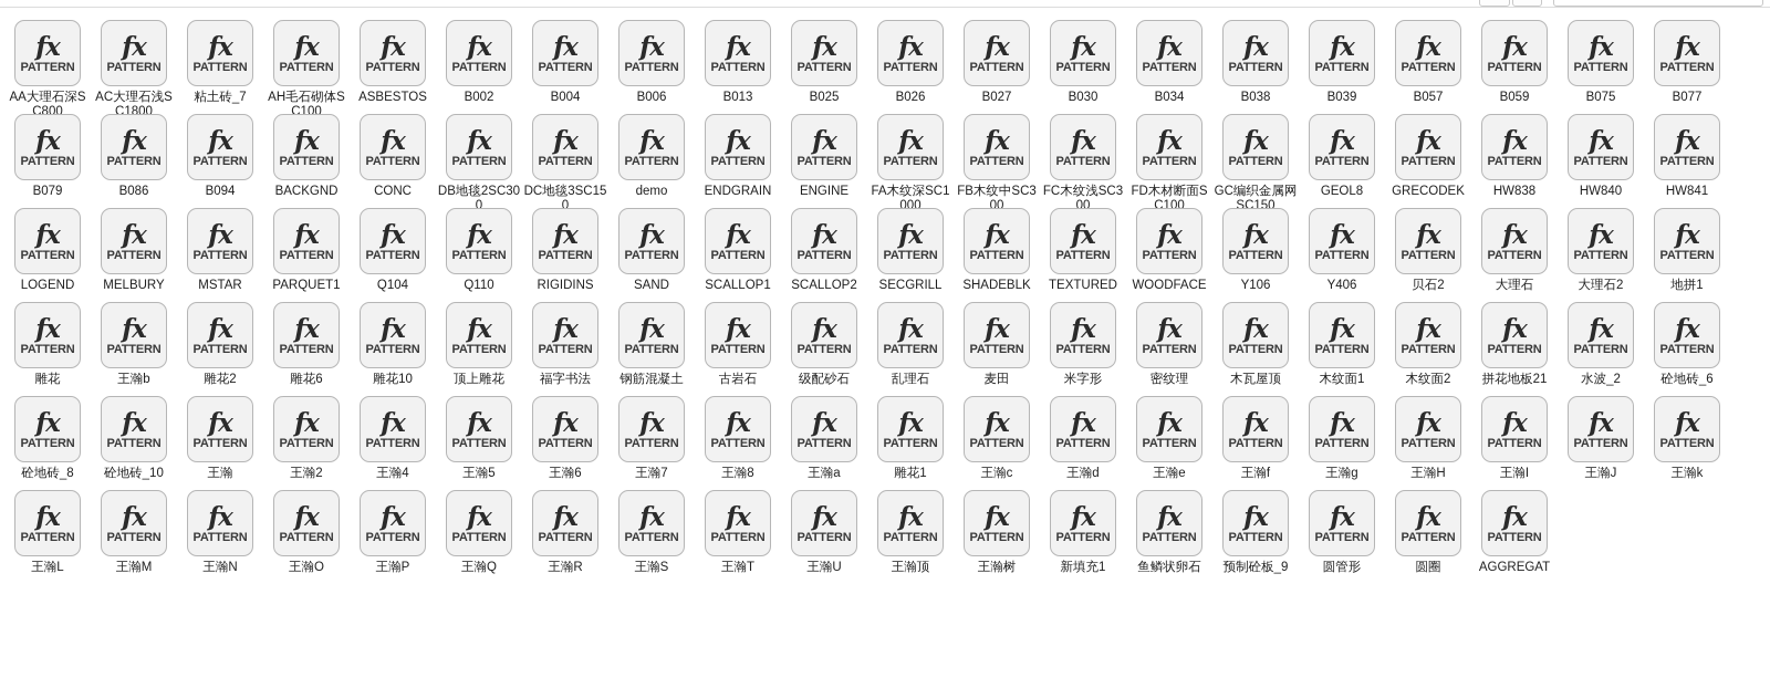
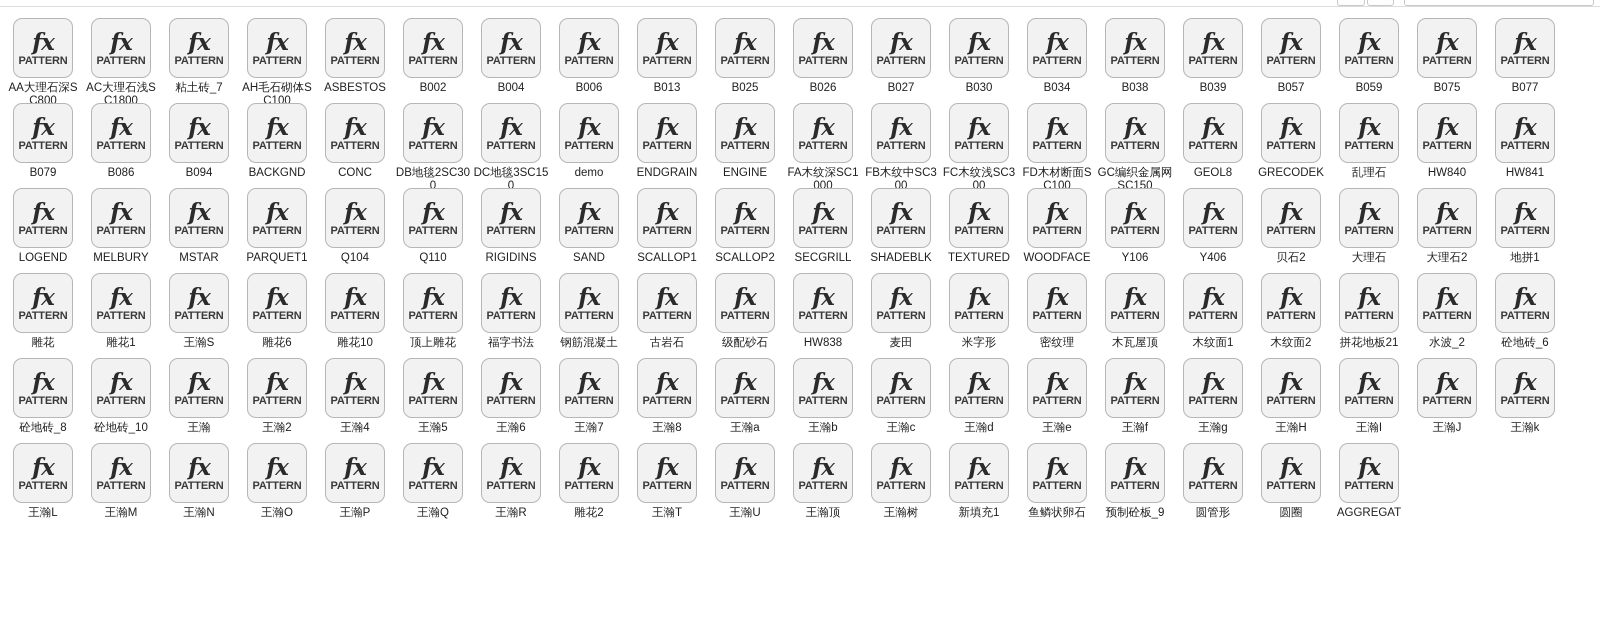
  fx
  PATTERN
  AA大理石深SC800
  fx
  PATTERN
  AC大理石浅SC1800
  fx
  PATTERN
  粘土砖_7
  fx
  PATTERN
  AH毛石砌体SC100
  fx
  PATTERN
  ASBESTOS
  fx
  PATTERN
  B002
  fx
  PATTERN
  B004
  fx
  PATTERN
  B006
  fx
  PATTERN
  B013
  fx
  PATTERN
  B025
  fx
  PATTERN
  B026
  fx
  PATTERN
  B027
  fx
  PATTERN
  B030
  fx
  PATTERN
  B034
  fx
  PATTERN
  B038
  fx
  PATTERN
  B039
  fx
  PATTERN
  B057
  fx
  PATTERN
  B059
  fx
  PATTERN
  B075
  fx
  PATTERN
  B077
  fx
  PATTERN
  B079
  fx
  PATTERN
  B086
  fx
  PATTERN
  B094
  fx
  PATTERN
  BACKGND
  fx
  PATTERN
  CONC
  fx
  PATTERN
  DB地毯2SC300
  fx
  PATTERN
  DC地毯3SC150
  fx
  PATTERN
  demo
  fx
  PATTERN
  ENDGRAIN
  fx
  PATTERN
  ENGINE
  fx
  PATTERN
  FA木纹深SC1000
  fx
  PATTERN
  FB木纹中SC300
  fx
  PATTERN
  FC木纹浅SC300
  fx
  PATTERN
  FD木材断面SC100
  fx
  PATTERN
  GC编织金属网SC150
  fx
  PATTERN
  GEOL8
  fx
  PATTERN
  GRECODEK
  fx
  PATTERN
- HW838
+ 乱理石
  fx
  PATTERN
  HW840
  fx
  PATTERN
  HW841
  fx
  PATTERN
  LOGEND
  fx
  PATTERN
  MELBURY
  fx
  PATTERN
  MSTAR
  fx
  PATTERN
  PARQUET1
  fx
  PATTERN
  Q104
  fx
  PATTERN
  Q110
  fx
  PATTERN
  RIGIDINS
  fx
  PATTERN
  SAND
  fx
  PATTERN
  SCALLOP1
  fx
  PATTERN
  SCALLOP2
  fx
  PATTERN
  SECGRILL
  fx
  PATTERN
  SHADEBLK
  fx
  PATTERN
  TEXTURED
  fx
  PATTERN
  WOODFACE
  fx
  PATTERN
  Y106
  fx
  PATTERN
  Y406
  fx
  PATTERN
  贝石2
  fx
  PATTERN
  大理石
  fx
  PATTERN
  大理石2
  fx
  PATTERN
  地拼1
  fx
  PATTERN
  雕花
  fx
  PATTERN
- 王瀚b
+ 雕花1
  fx
  PATTERN
- 雕花2
+ 王瀚S
  fx
  PATTERN
  雕花6
  fx
  PATTERN
  雕花10
  fx
  PATTERN
  顶上雕花
  fx
  PATTERN
  福字书法
  fx
  PATTERN
  钢筋混凝土
  fx
  PATTERN
  古岩石
  fx
  PATTERN
  级配砂石
  fx
  PATTERN
- 乱理石
+ HW838
  fx
  PATTERN
  麦田
  fx
  PATTERN
  米字形
  fx
  PATTERN
  密纹理
  fx
  PATTERN
  木瓦屋顶
  fx
  PATTERN
  木纹面1
  fx
  PATTERN
  木纹面2
  fx
  PATTERN
  拼花地板21
  fx
  PATTERN
  水波_2
  fx
  PATTERN
  砼地砖_6
  fx
  PATTERN
  砼地砖_8
  fx
  PATTERN
  砼地砖_10
  fx
  PATTERN
  王瀚
  fx
  PATTERN
  王瀚2
  fx
  PATTERN
  王瀚4
  fx
  PATTERN
  王瀚5
  fx
  PATTERN
  王瀚6
  fx
  PATTERN
  王瀚7
  fx
  PATTERN
  王瀚8
  fx
  PATTERN
  王瀚a
  fx
  PATTERN
- 雕花1
+ 王瀚b
  fx
  PATTERN
  王瀚c
  fx
  PATTERN
  王瀚d
  fx
  PATTERN
  王瀚e
  fx
  PATTERN
  王瀚f
  fx
  PATTERN
  王瀚g
  fx
  PATTERN
  王瀚H
  fx
  PATTERN
  王瀚I
  fx
  PATTERN
  王瀚J
  fx
  PATTERN
  王瀚k
  fx
  PATTERN
  王瀚L
  fx
  PATTERN
  王瀚M
  fx
  PATTERN
  王瀚N
  fx
  PATTERN
  王瀚O
  fx
  PATTERN
  王瀚P
  fx
  PATTERN
  王瀚Q
  fx
  PATTERN
  王瀚R
  fx
  PATTERN
- 王瀚S
+ 雕花2
  fx
  PATTERN
  王瀚T
  fx
  PATTERN
  王瀚U
  fx
  PATTERN
  王瀚顶
  fx
  PATTERN
  王瀚树
  fx
  PATTERN
  新填充1
  fx
  PATTERN
  鱼鳞状卵石
  fx
  PATTERN
  预制砼板_9
  fx
  PATTERN
  圆管形
  fx
  PATTERN
  圆圈
  fx
  PATTERN
  AGGREGAT
